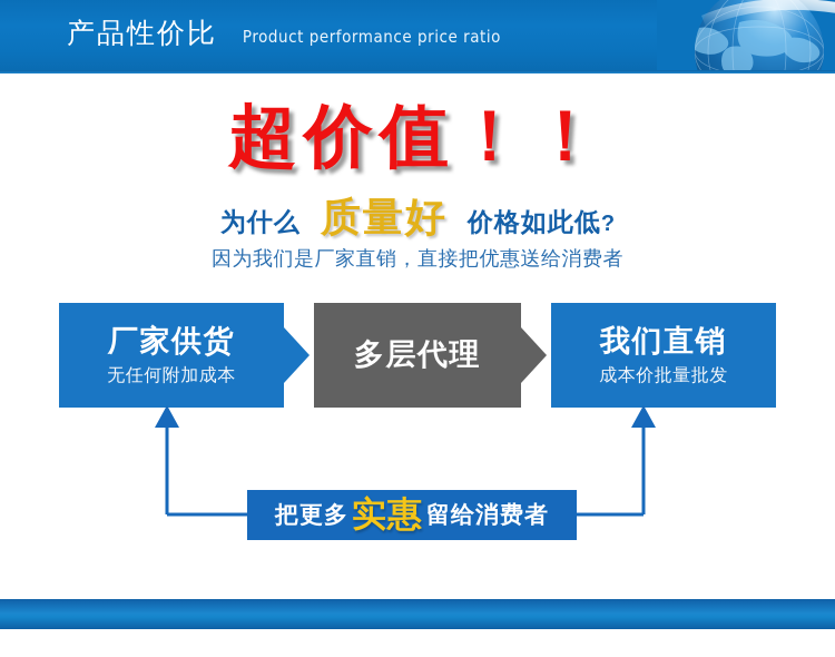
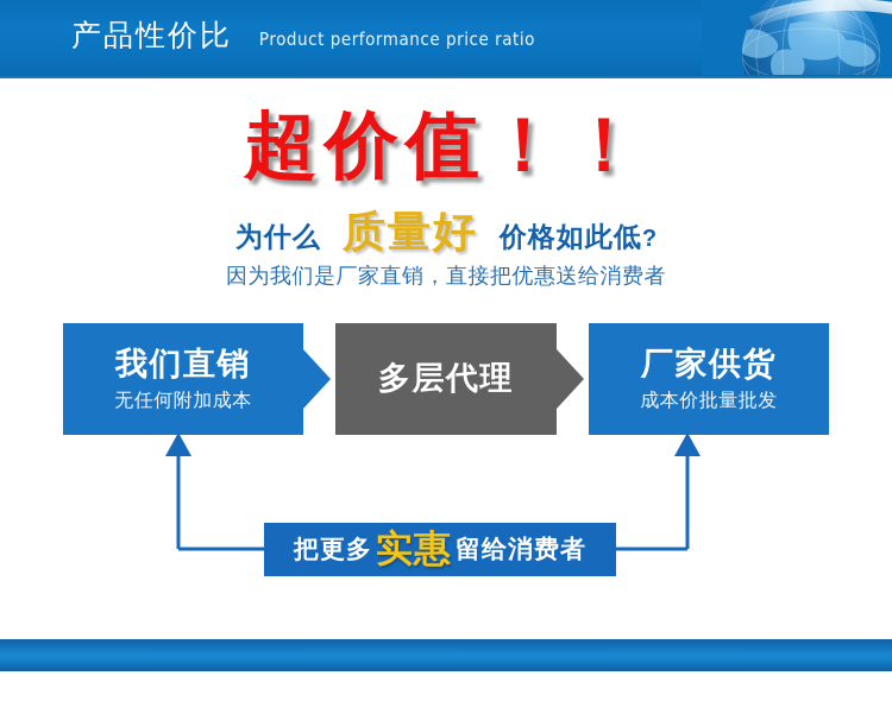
  产品性价比
  Product performance price ratio
  超价值！！
  为什么
  质量好
  价格如此低
  ?
  因为我们是厂家直销，直接把优惠送给消费者
- 厂家供货
+ 我们直销
  无任何附加成本
  多层代理
- 我们直销
+ 厂家供货
  成本价批量批发
  把更多
  实惠
  留给消费者
